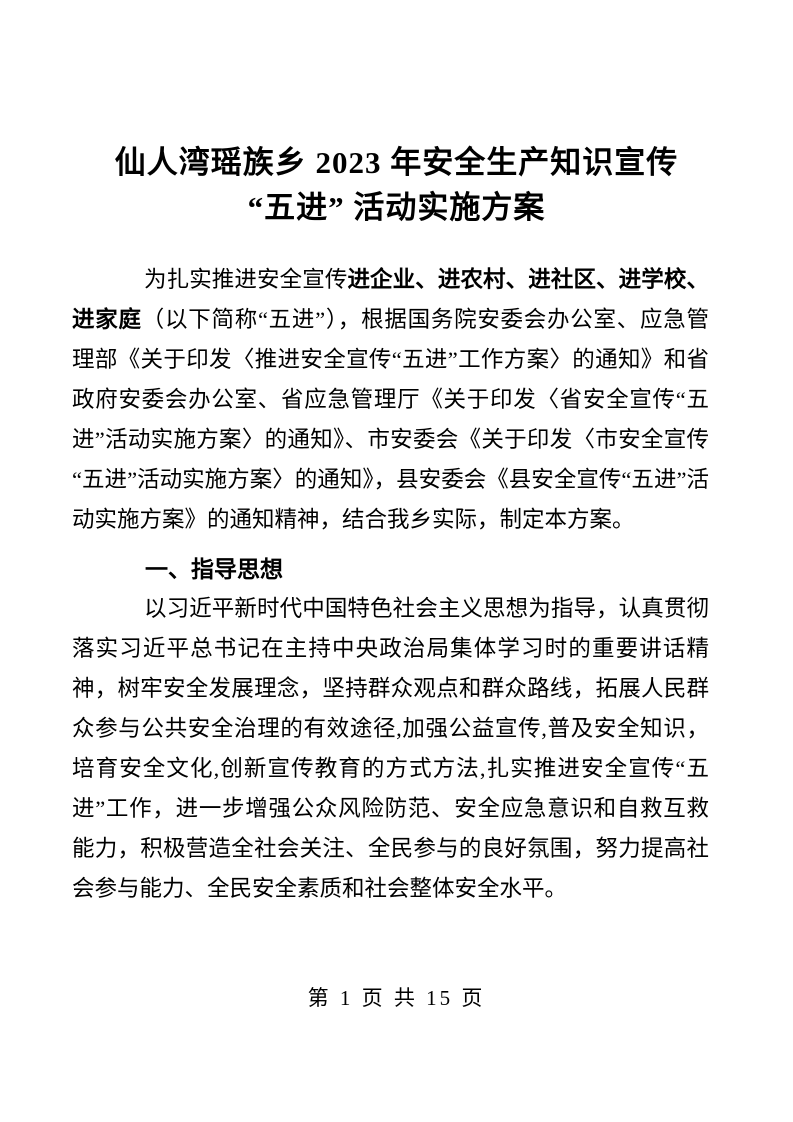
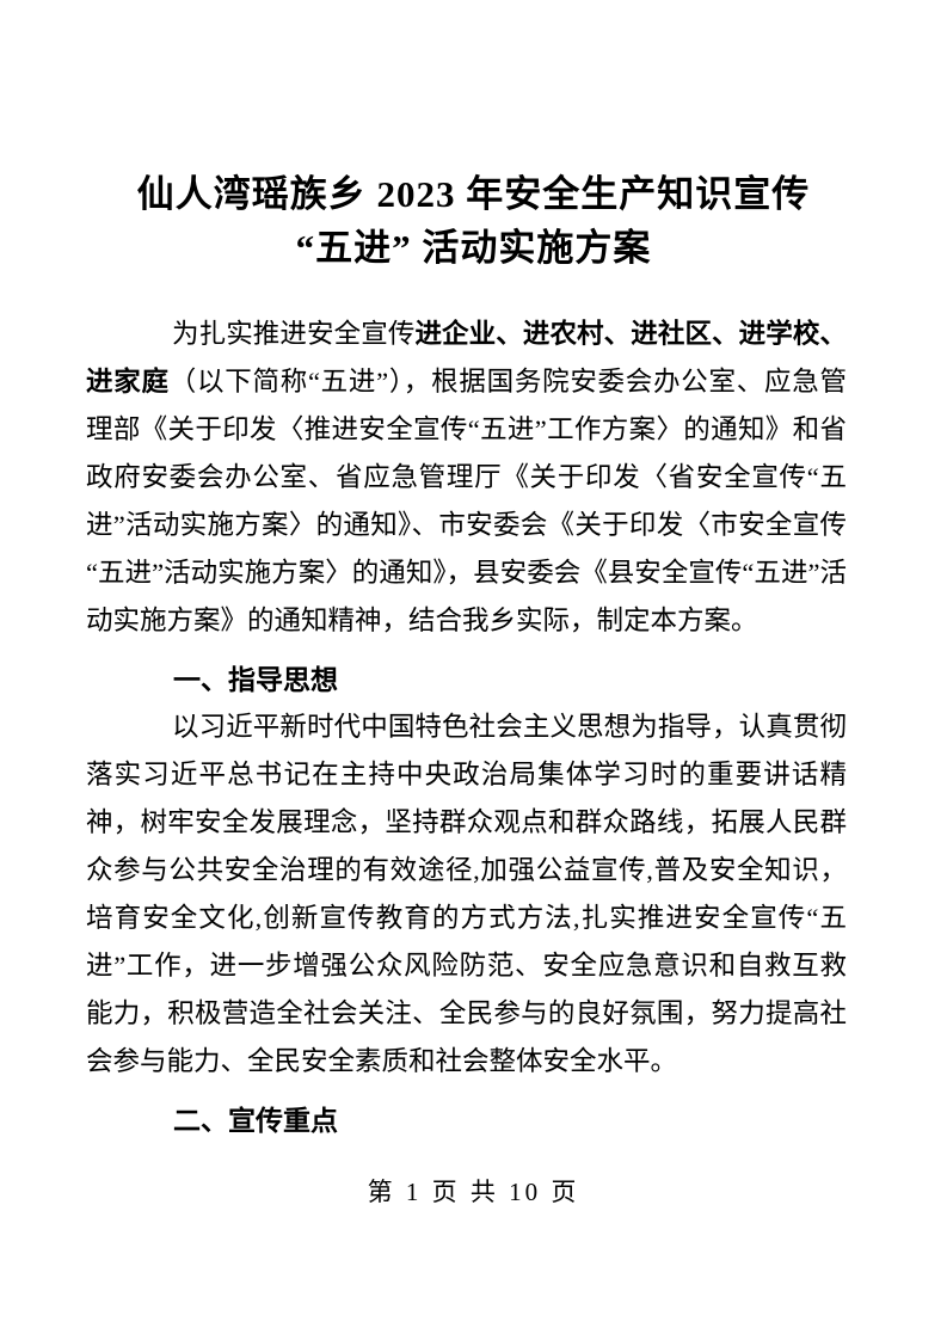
  仙人湾瑶族乡 2023 年安全生产知识宣传
  “五进” 活动实施方案
  为扎实推进安全宣传进企业、进农村、进社区、进学校、进家庭（以下简称“五进”），根据国务院安委会办公室、应急管理部《关于印发〈推进安全宣传“五进”工作方案〉的通知》和省政府安委会办公室、省应急管理厅《关于印发〈省安全宣传“五进”活动实施方案〉的通知》、市安委会《关于印发〈市安全宣传“五进”活动实施方案〉的通知》，县安委会《县安全宣传“五进”活动实施方案》的通知精神，结合我乡实际，制定本方案。
  一、指导思想
  以习近平新时代中国特色社会主义思想为指导，认真贯彻落实习近平总书记在主持中央政治局集体学习时的重要讲话精神，树牢安全发展理念，坚持群众观点和群众路线，拓展人民群众参与公共安全治理的有效途径,加强公益宣传,普及安全知识，培育安全文化,创新宣传教育的方式方法,扎实推进安全宣传“五进”工作，进一步增强公众风险防范、安全应急意识和自救互救能力，积极营造全社会关注、全民参与的良好氛围，努力提高社会参与能力、全民安全素质和社会整体安全水平。
+ 二、宣传重点
- 第 1 页 共 15 页
+ 第 1 页 共 10 页
